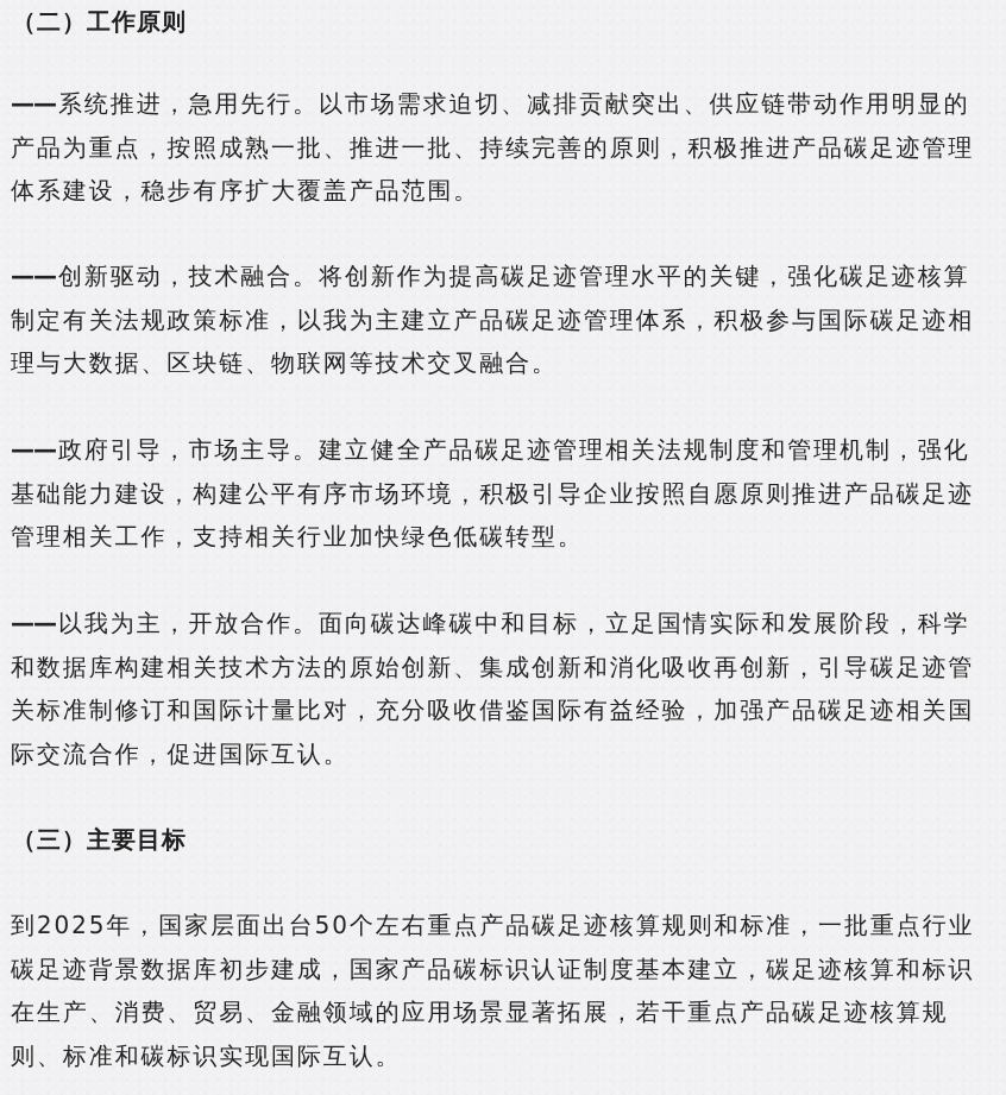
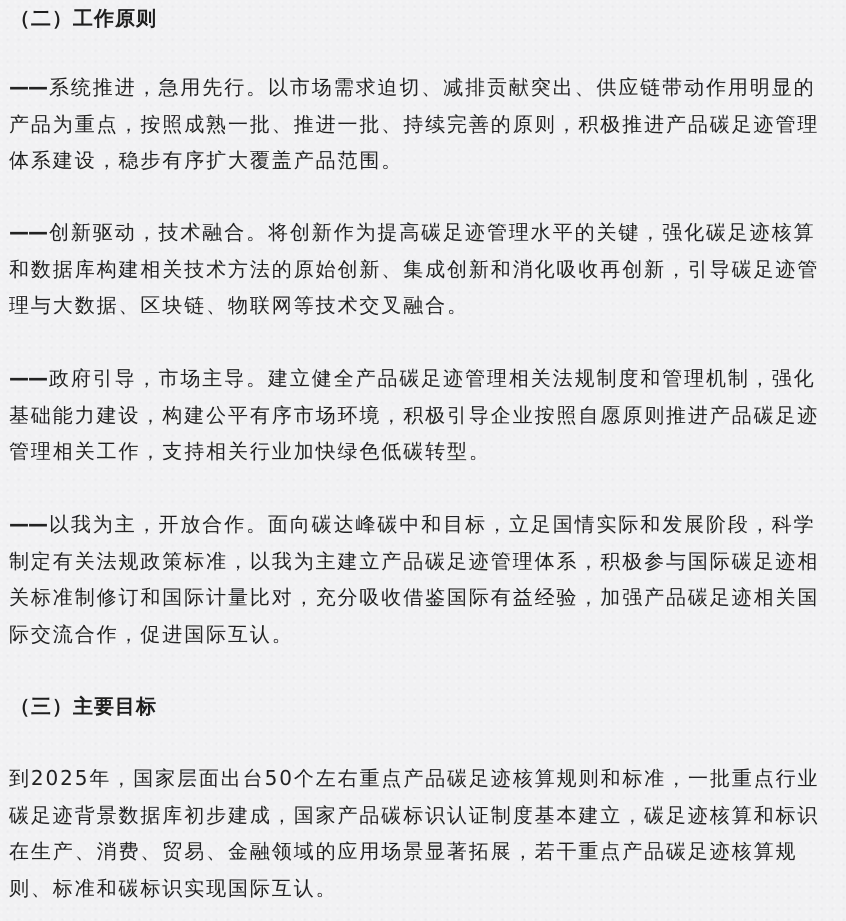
  （二）工作原则
  ——系统推进，急用先行。以市场需求迫切、减排贡献突出、供应链带动作用明显的
  产品为重点，按照成熟一批、推进一批、持续完善的原则，积极推进产品碳足迹管理
  体系建设，稳步有序扩大覆盖产品范围。
  ——创新驱动，技术融合。将创新作为提高碳足迹管理水平的关键，强化碳足迹核算
- 制定有关法规政策标准，以我为主建立产品碳足迹管理体系，积极参与国际碳足迹相
+ 和数据库构建相关技术方法的原始创新、集成创新和消化吸收再创新，引导碳足迹管
  理与大数据、区块链、物联网等技术交叉融合。
  ——政府引导，市场主导。建立健全产品碳足迹管理相关法规制度和管理机制，强化
  基础能力建设，构建公平有序市场环境，积极引导企业按照自愿原则推进产品碳足迹
  管理相关工作，支持相关行业加快绿色低碳转型。
  ——以我为主，开放合作。面向碳达峰碳中和目标，立足国情实际和发展阶段，科学
- 和数据库构建相关技术方法的原始创新、集成创新和消化吸收再创新，引导碳足迹管
+ 制定有关法规政策标准，以我为主建立产品碳足迹管理体系，积极参与国际碳足迹相
  关标准制修订和国际计量比对，充分吸收借鉴国际有益经验，加强产品碳足迹相关国
  际交流合作，促进国际互认。
  （三）主要目标
  到2025年，国家层面出台50个左右重点产品碳足迹核算规则和标准，一批重点行业
  碳足迹背景数据库初步建成，国家产品碳标识认证制度基本建立，碳足迹核算和标识
  在生产、消费、贸易、金融领域的应用场景显著拓展，若干重点产品碳足迹核算规
  则、标准和碳标识实现国际互认。
